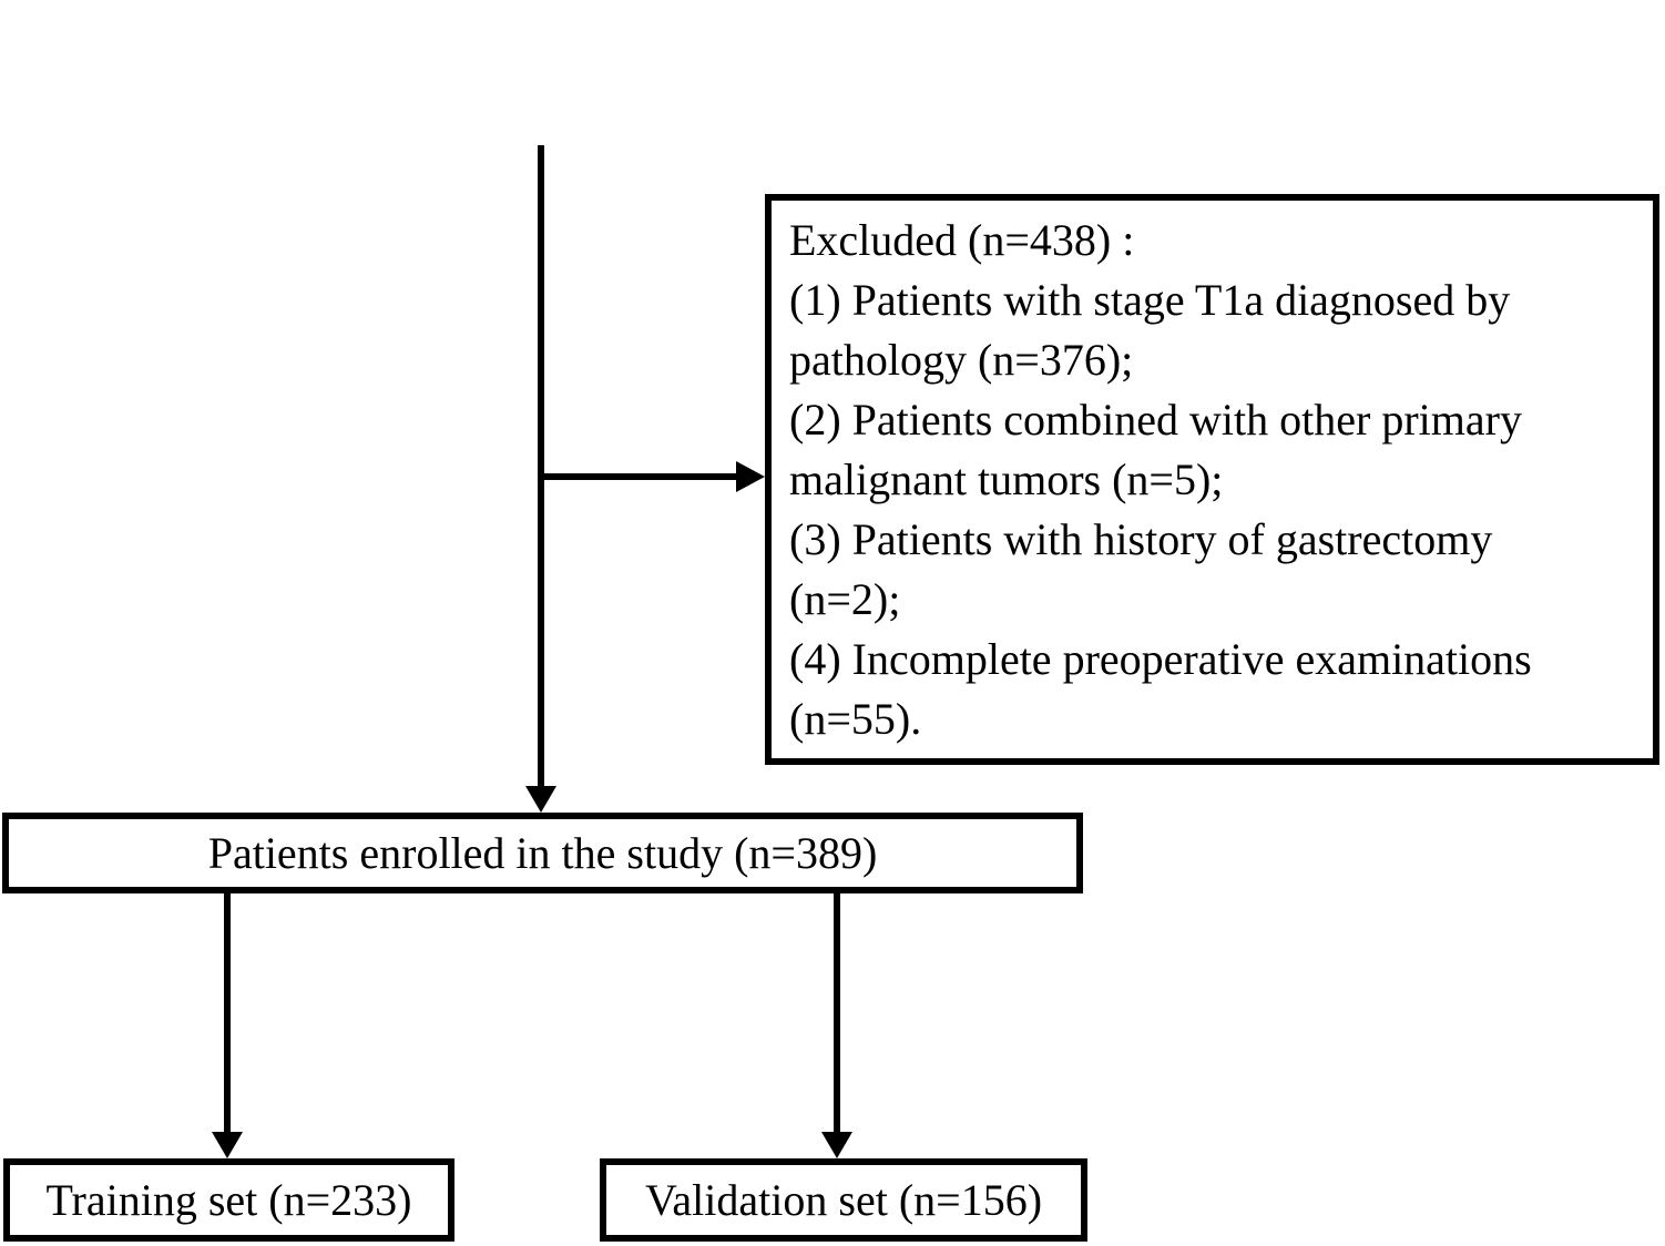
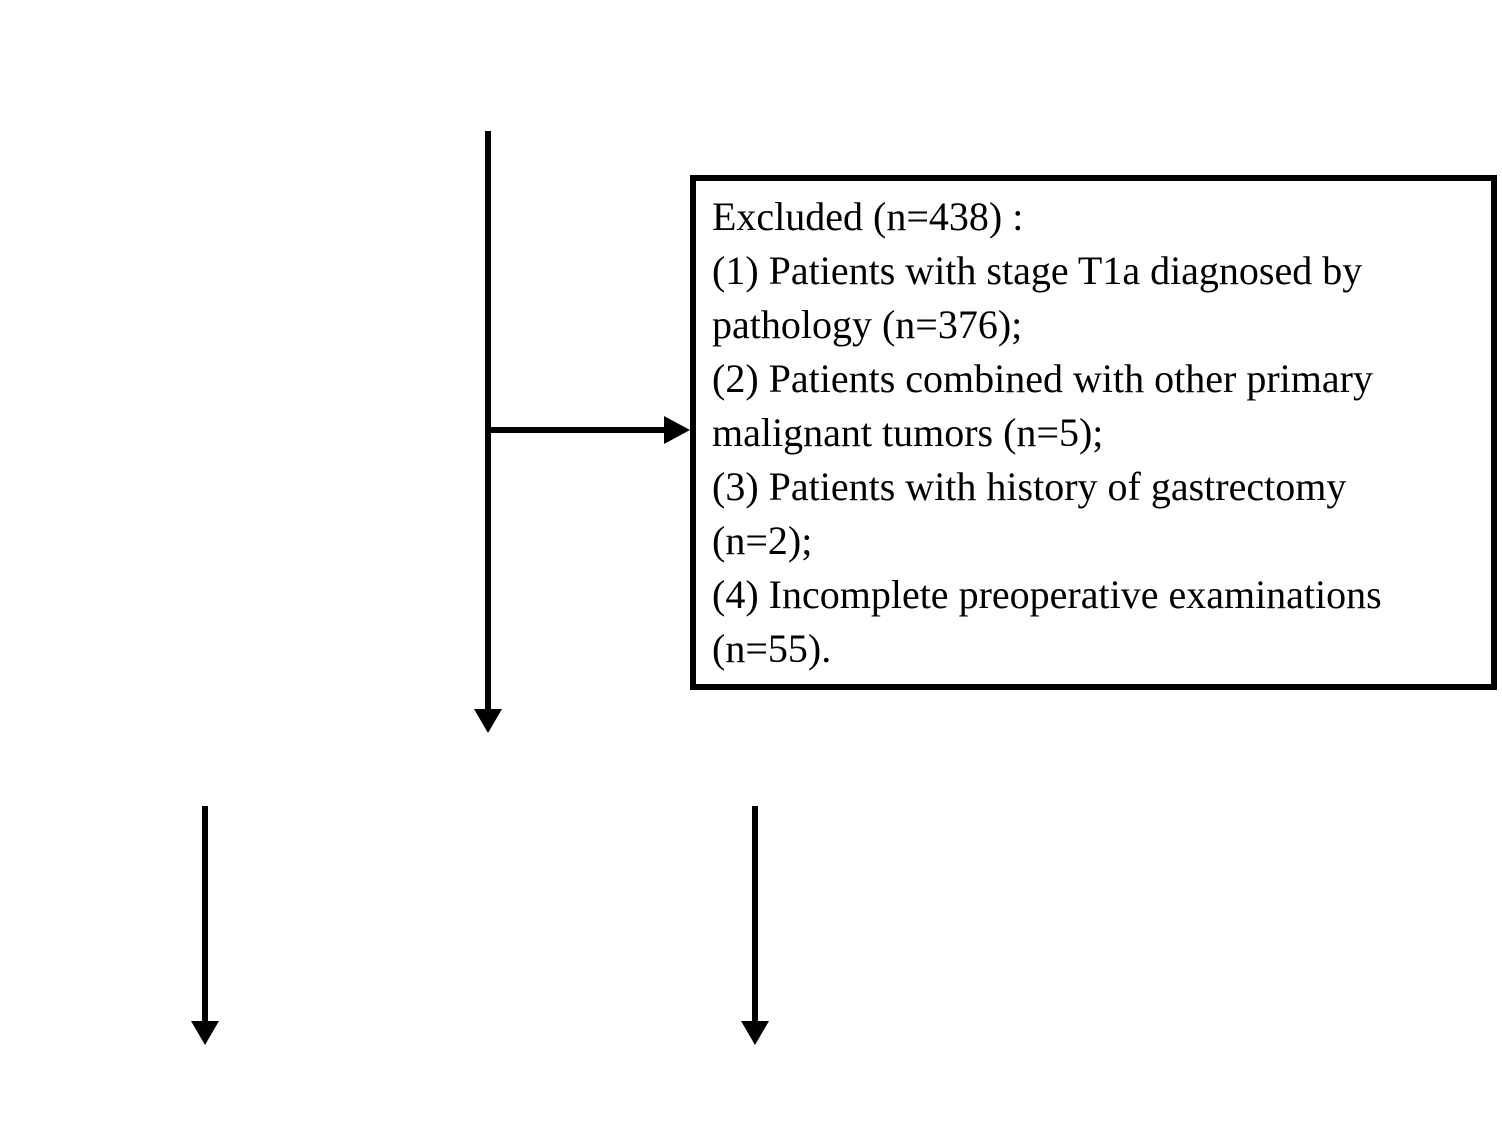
  Excluded (n=438) :
  (1) Patients with stage T1a diagnosed by
  pathology (n=376);
  (2) Patients combined with other primary
  malignant tumors (n=5);
  (3) Patients with history of gastrectomy
  (n=2);
  (4) Incomplete preoperative examinations
  (n=55).
- Patients enrolled in the study (n=389)
- Training set (n=233)
- Validation set (n=156)
